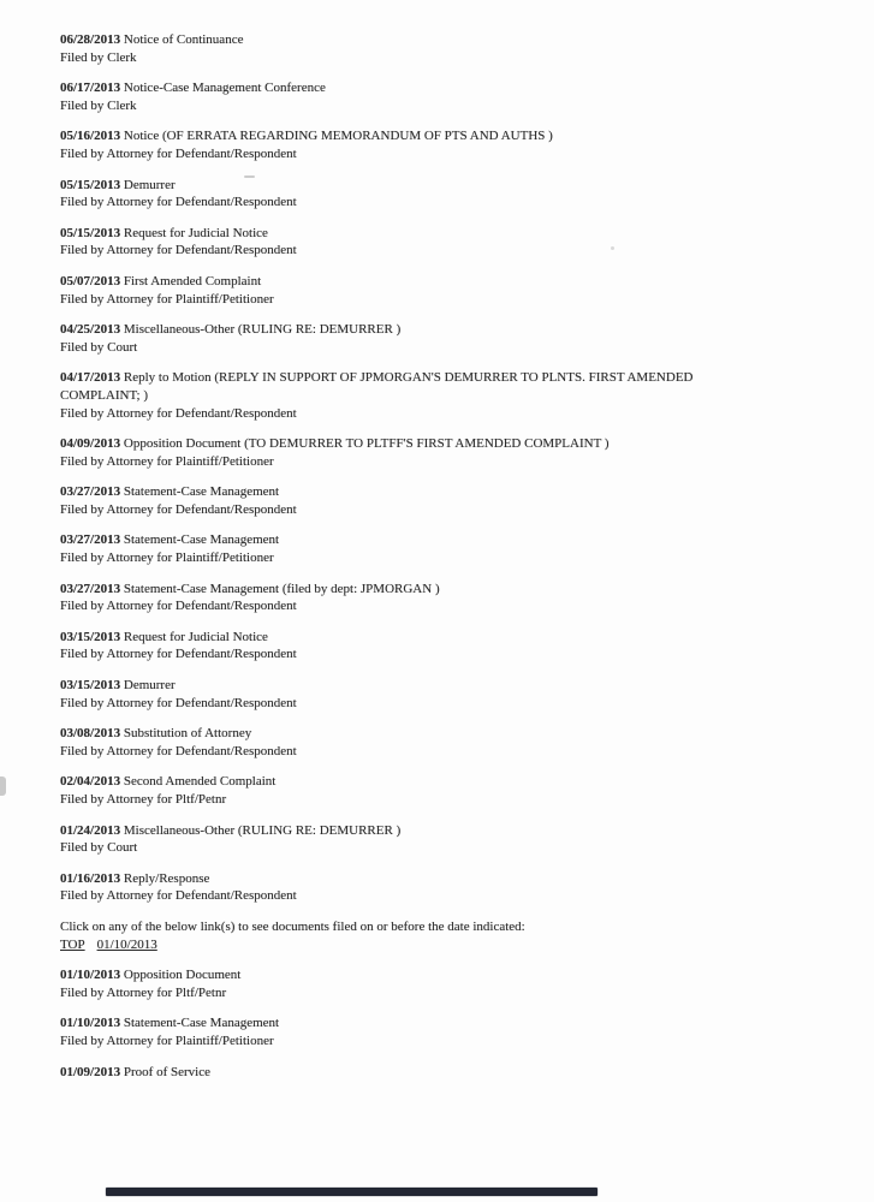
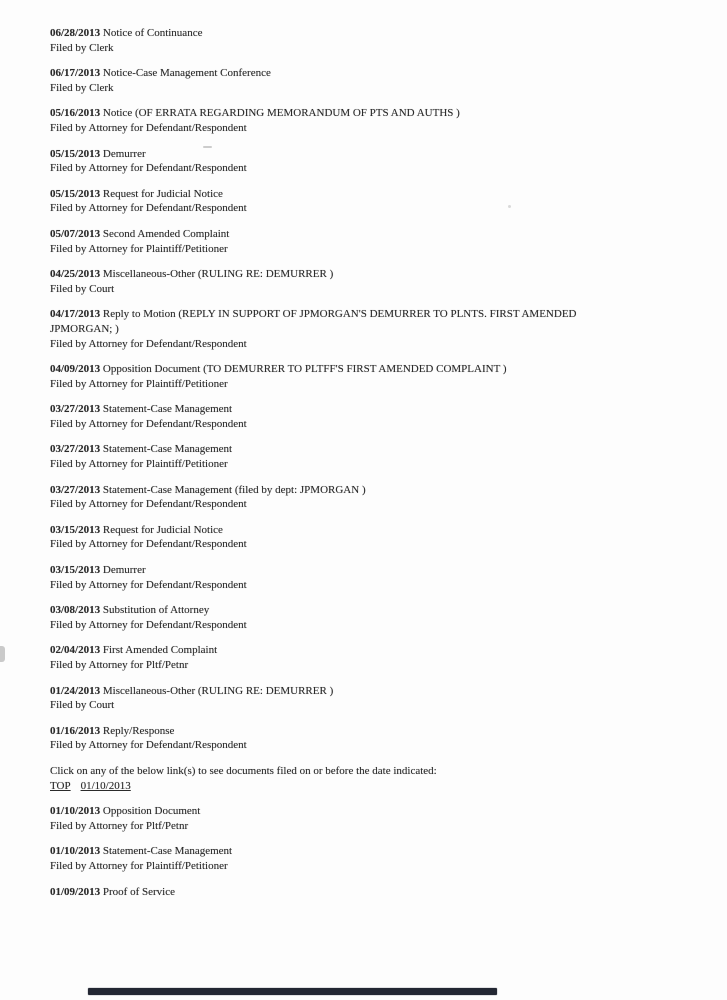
  06/28/2013 Notice of Continuance
  Filed by Clerk
  06/17/2013 Notice-Case Management Conference
  Filed by Clerk
  05/16/2013 Notice (OF ERRATA REGARDING MEMORANDUM OF PTS AND AUTHS )
  Filed by Attorney for Defendant/Respondent
  05/15/2013 Demurrer
  Filed by Attorney for Defendant/Respondent
  05/15/2013 Request for Judicial Notice
  Filed by Attorney for Defendant/Respondent
- 05/07/2013 First Amended Complaint
+ 05/07/2013 Second Amended Complaint
  Filed by Attorney for Plaintiff/Petitioner
  04/25/2013 Miscellaneous-Other (RULING RE: DEMURRER )
  Filed by Court
- 04/17/2013 Reply to Motion (REPLY IN SUPPORT OF JPMORGAN'S DEMURRER TO PLNTS. FIRST AMENDED COMPLAINT; )
+ 04/17/2013 Reply to Motion (REPLY IN SUPPORT OF JPMORGAN'S DEMURRER TO PLNTS. FIRST AMENDED JPMORGAN; )
  Filed by Attorney for Defendant/Respondent
  04/09/2013 Opposition Document (TO DEMURRER TO PLTFF'S FIRST AMENDED COMPLAINT )
  Filed by Attorney for Plaintiff/Petitioner
  03/27/2013 Statement-Case Management
  Filed by Attorney for Defendant/Respondent
  03/27/2013 Statement-Case Management
  Filed by Attorney for Plaintiff/Petitioner
  03/27/2013 Statement-Case Management (filed by dept: JPMORGAN )
  Filed by Attorney for Defendant/Respondent
  03/15/2013 Request for Judicial Notice
  Filed by Attorney for Defendant/Respondent
  03/15/2013 Demurrer
  Filed by Attorney for Defendant/Respondent
  03/08/2013 Substitution of Attorney
  Filed by Attorney for Defendant/Respondent
- 02/04/2013 Second Amended Complaint
+ 02/04/2013 First Amended Complaint
  Filed by Attorney for Pltf/Petnr
  01/24/2013 Miscellaneous-Other (RULING RE: DEMURRER )
  Filed by Court
  01/16/2013 Reply/Response
  Filed by Attorney for Defendant/Respondent
  Click on any of the below link(s) to see documents filed on or before the date indicated:
  TOP 01/10/2013
  01/10/2013 Opposition Document
  Filed by Attorney for Pltf/Petnr
  01/10/2013 Statement-Case Management
  Filed by Attorney for Plaintiff/Petitioner
  01/09/2013 Proof of Service
